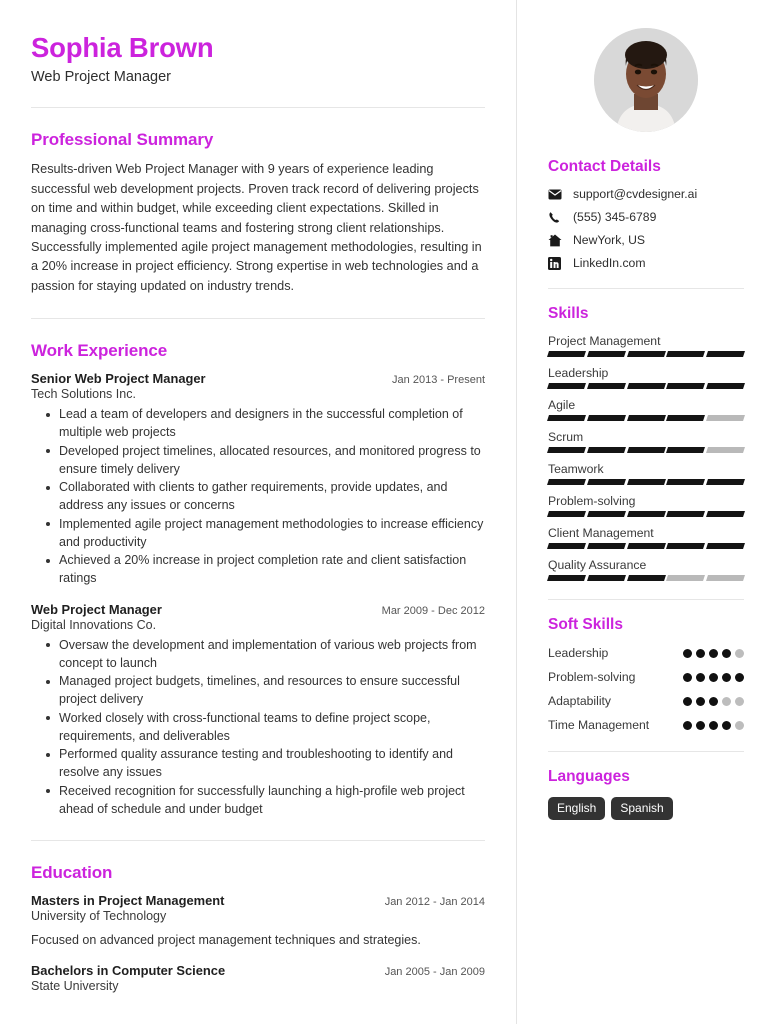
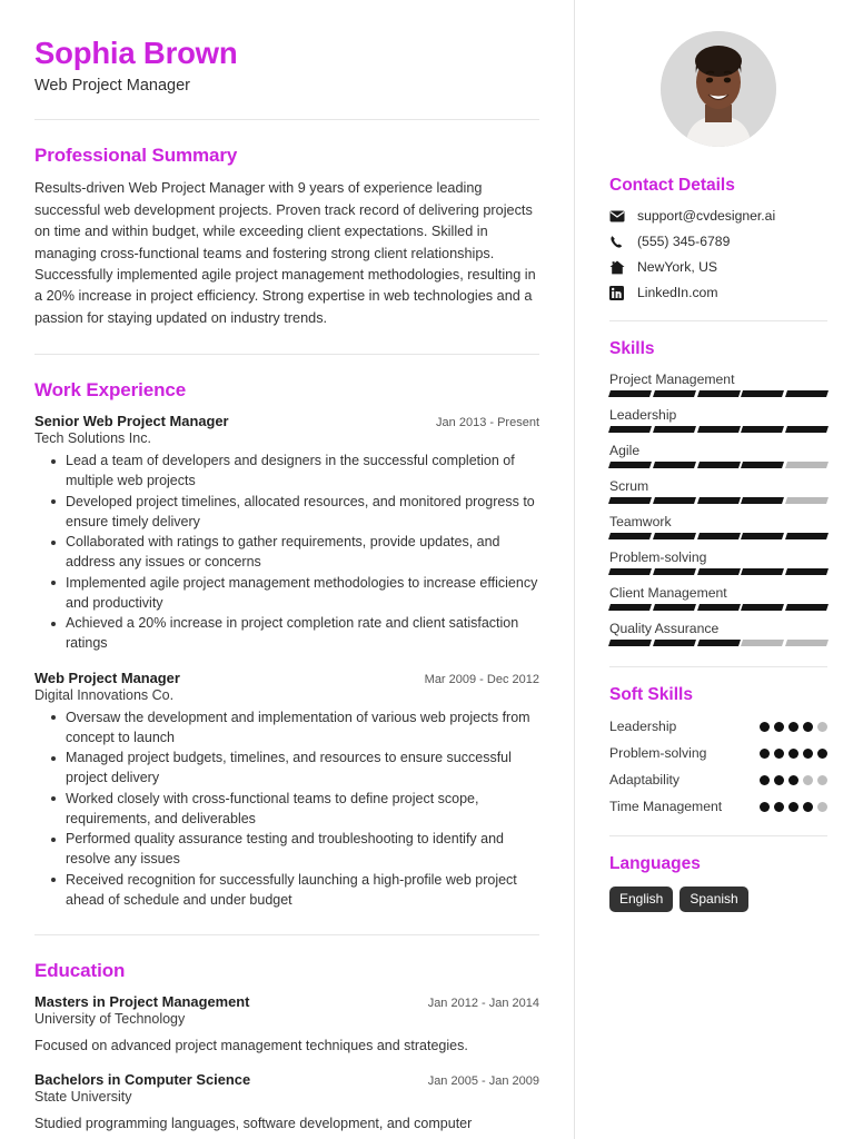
  Sophia Brown
  Web Project Manager
  Professional Summary
  Results-driven Web Project Manager with 9 years of experience leading successful web development projects. Proven track record of delivering projects on time and within budget, while exceeding client expectations. Skilled in managing cross-functional teams and fostering strong client relationships. Successfully implemented agile project management methodologies, resulting in a 20% increase in project efficiency. Strong expertise in web technologies and a passion for staying updated on industry trends.
  Work Experience
  Senior Web Project Manager
  Jan 2013 - Present
  Tech Solutions Inc.
  Lead a team of developers and designers in the successful completion of multiple web projects
  Developed project timelines, allocated resources, and monitored progress to ensure timely delivery
- Collaborated with clients to gather requirements, provide updates, and address any issues or concerns
+ Collaborated with ratings to gather requirements, provide updates, and address any issues or concerns
  Implemented agile project management methodologies to increase efficiency and productivity
  Achieved a 20% increase in project completion rate and client satisfaction ratings
  Web Project Manager
  Mar 2009 - Dec 2012
  Digital Innovations Co.
  Oversaw the development and implementation of various web projects from concept to launch
  Managed project budgets, timelines, and resources to ensure successful project delivery
  Worked closely with cross-functional teams to define project scope, requirements, and deliverables
  Performed quality assurance testing and troubleshooting to identify and resolve any issues
  Received recognition for successfully launching a high-profile web project ahead of schedule and under budget
  Education
  Masters in Project Management
  Jan 2012 - Jan 2014
  University of Technology
  Focused on advanced project management techniques and strategies.
  Bachelors in Computer Science
  Jan 2005 - Jan 2009
  State University
+ Studied programming languages, software development, and computer
  Contact Details
  support@cvdesigner.ai
  (555) 345-6789
  NewYork, US
  LinkedIn.com
  Skills
  Project Management
  Leadership
  Agile
  Scrum
  Teamwork
  Problem-solving
  Client Management
  Quality Assurance
  Soft Skills
  Leadership
  Problem-solving
  Adaptability
  Time Management
  Languages
  English
  Spanish
